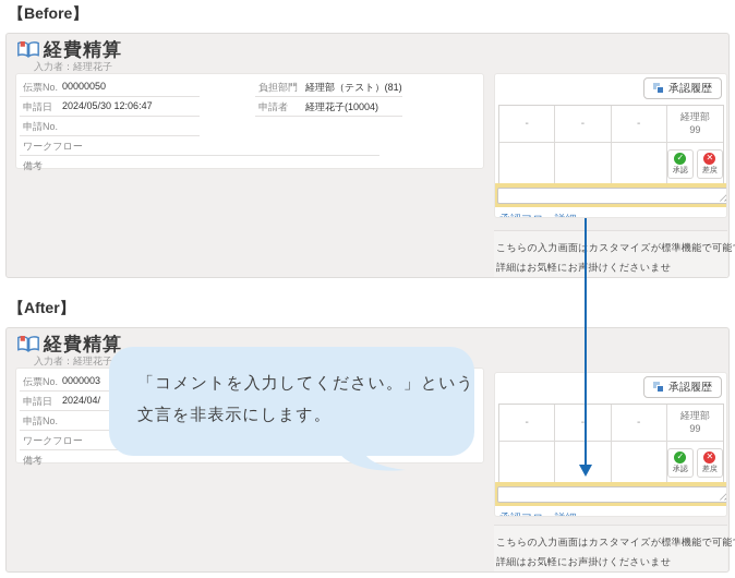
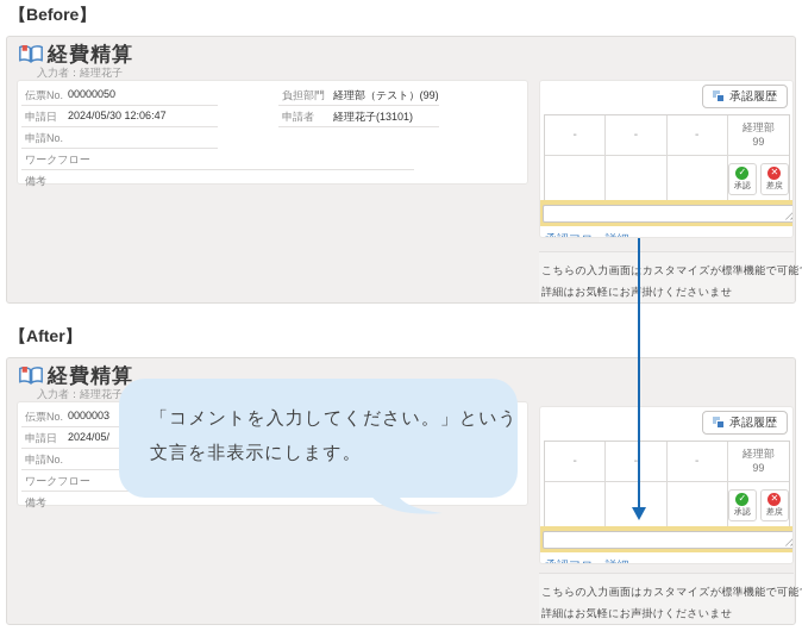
  【Before】
  経費精算
  入力者：経理花子
  伝票No.
  00000050
  申請日
  2024/05/30 12:06:47
  申請No.
  ワークフロー
  備考
  負担部門
- 経理部（テスト）(81)
+ 経理部（テスト）(99)
  申請者
- 経理花子(10004)
+ 経理花子(13101)
  承認履歴
  -
  -
  -
  経理部
  99
  ✓
  ✕
  こちらの入力画面はカスタマイズが標準機能で可能
  詳細はお気軽にお声掛けくださいませ
  【After】
  経費精算
  入力者：経理花子
  伝票No.
  0000003
  申請日
- 2024/04/
+ 2024/05/
  申請No.
  ワークフロー
  備考
  承認履歴
  -
  -
  -
  経理部
  99
  ✓
  ✕
  こちらの入力画面はカスタマイズが標準機能で可能
  詳細はお気軽にお声掛けくださいませ
  「コメントを入力してください。」という
  文言を非表示にします。
